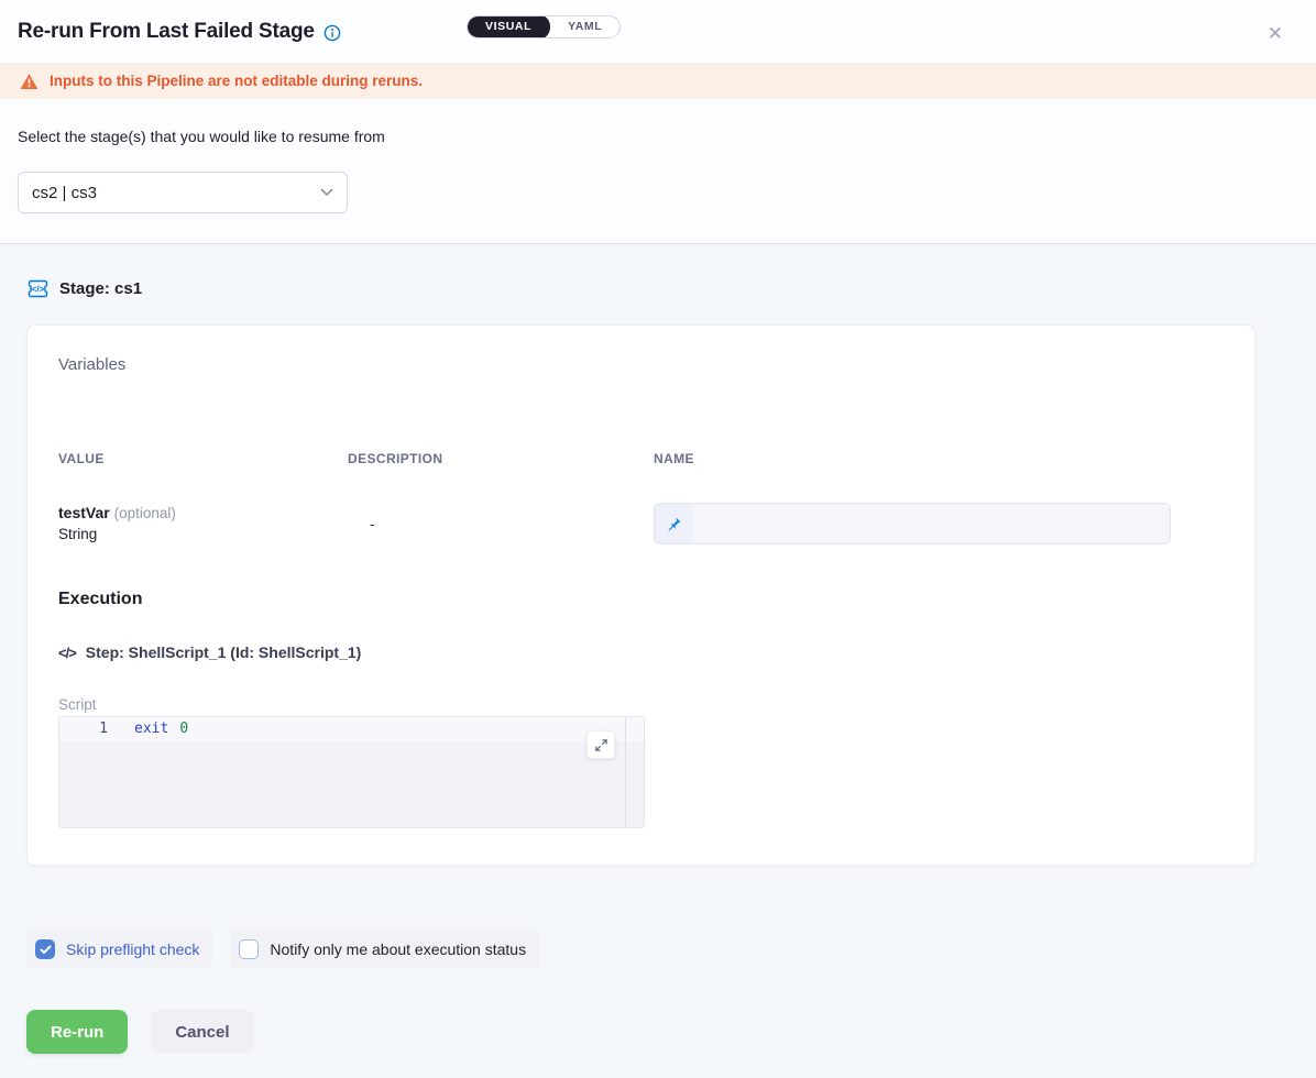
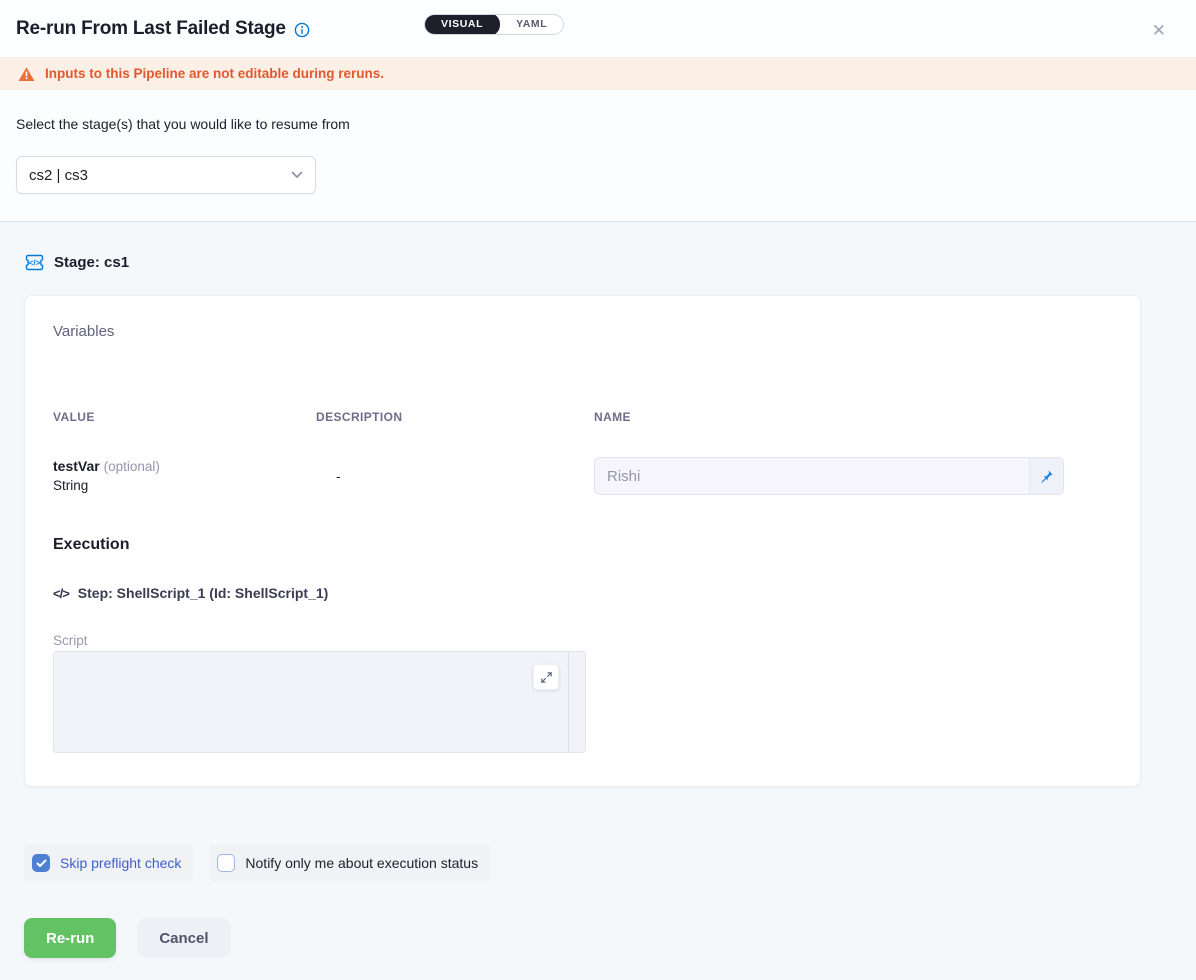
  Re-run From Last Failed Stage
  VISUAL
  YAML
  ✕
  Inputs to this Pipeline are not editable during reruns.
  Select the stage(s) that you would like to resume from
  cs2 | cs3
  </>
  Stage: cs1
  Variables
  VALUE
  DESCRIPTION
  NAME
  testVar (optional)
  String
  -
+ Rishi
  Execution
  </>
  Step: ShellScript_1 (Id: ShellScript_1)
  Script
- 1
- exit 0
  Skip preflight check
  Notify only me about execution status
  Re-run
  Cancel
